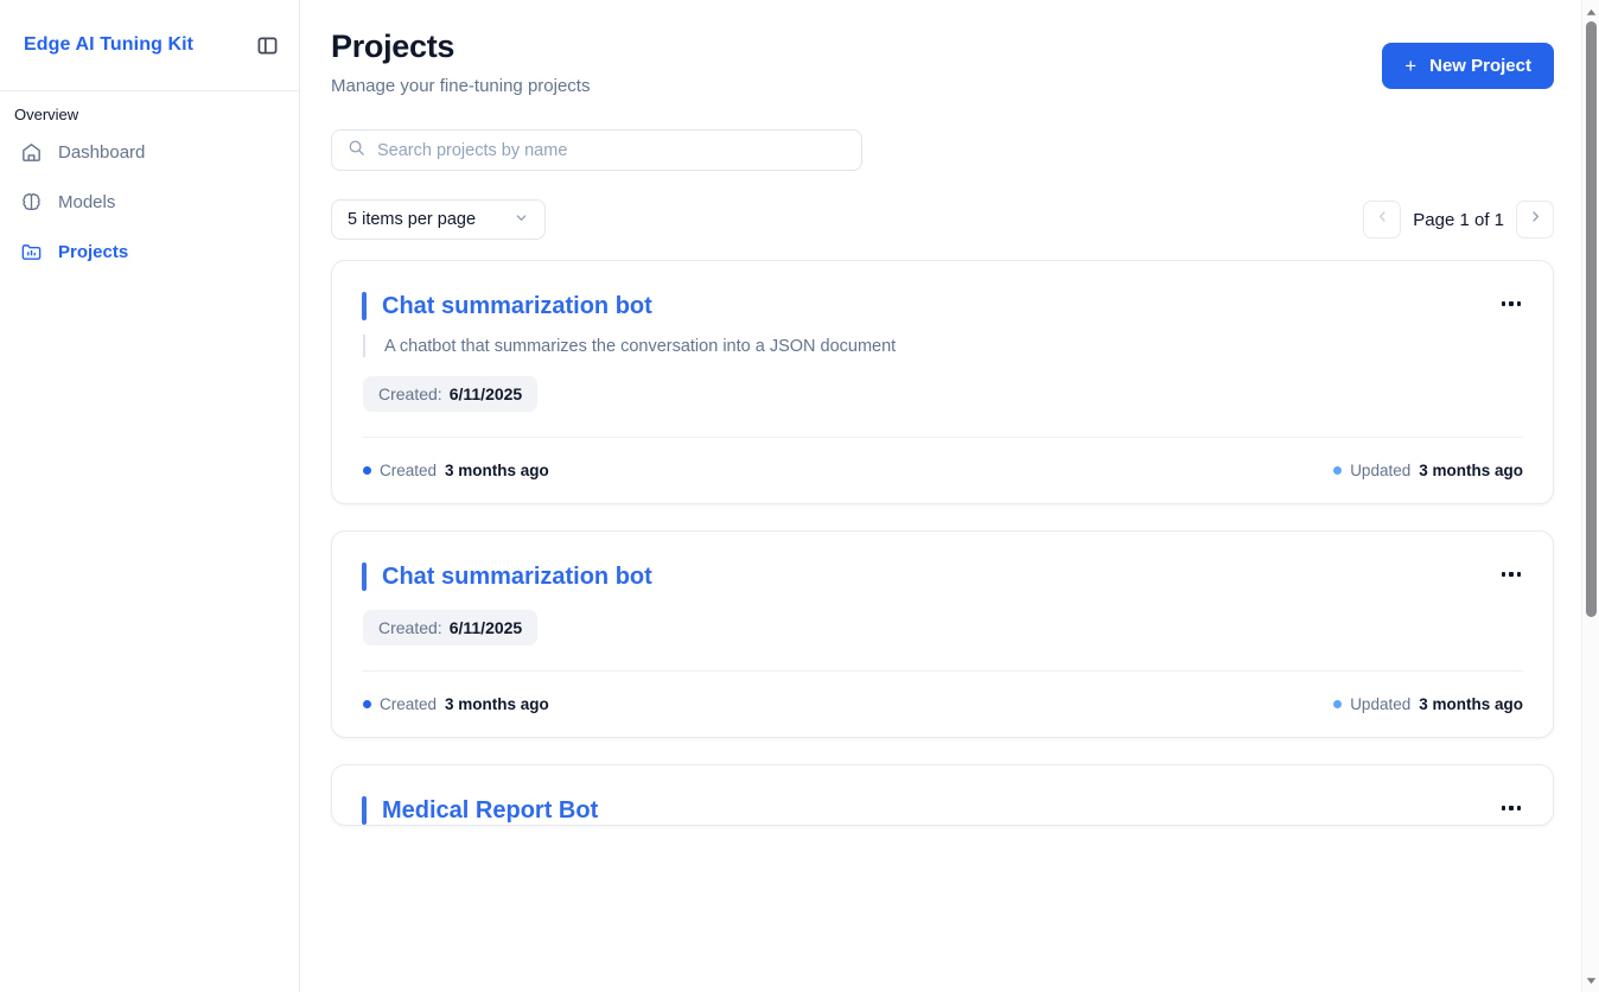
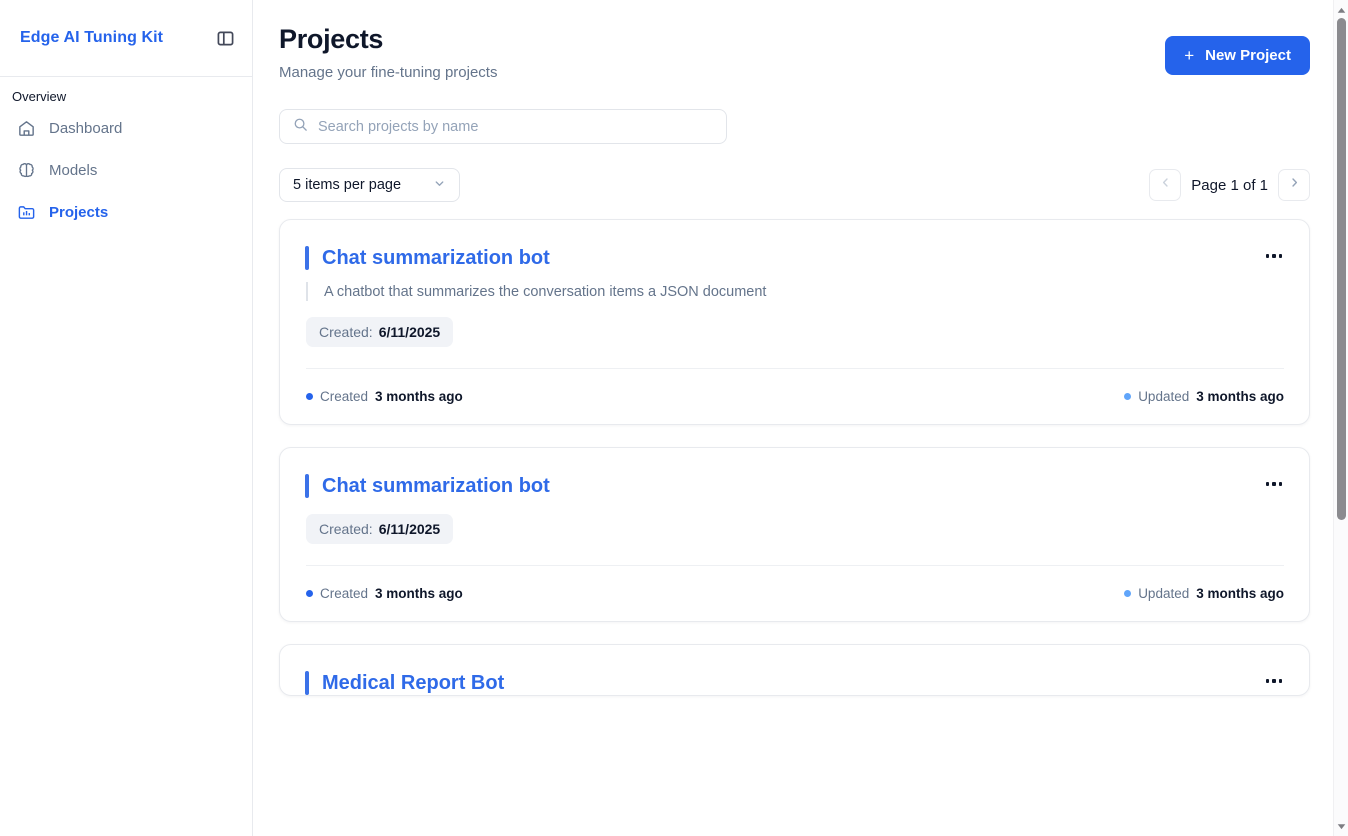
  Edge AI Tuning Kit
  Overview
  Dashboard
  Models
  Projects
  Projects
  Manage your fine-tuning projects
  +
  New Project
  Search projects by name
  5 items per page
  Page 1 of 1
  Chat summarization bot
- A chatbot that summarizes the conversation into a JSON document
+ A chatbot that summarizes the conversation items a JSON document
  Created:
  6/11/2025
  Created
  3 months ago
  Updated
  3 months ago
  Chat summarization bot
  Created:
  6/11/2025
  Created
  3 months ago
  Updated
  3 months ago
  Medical Report Bot
